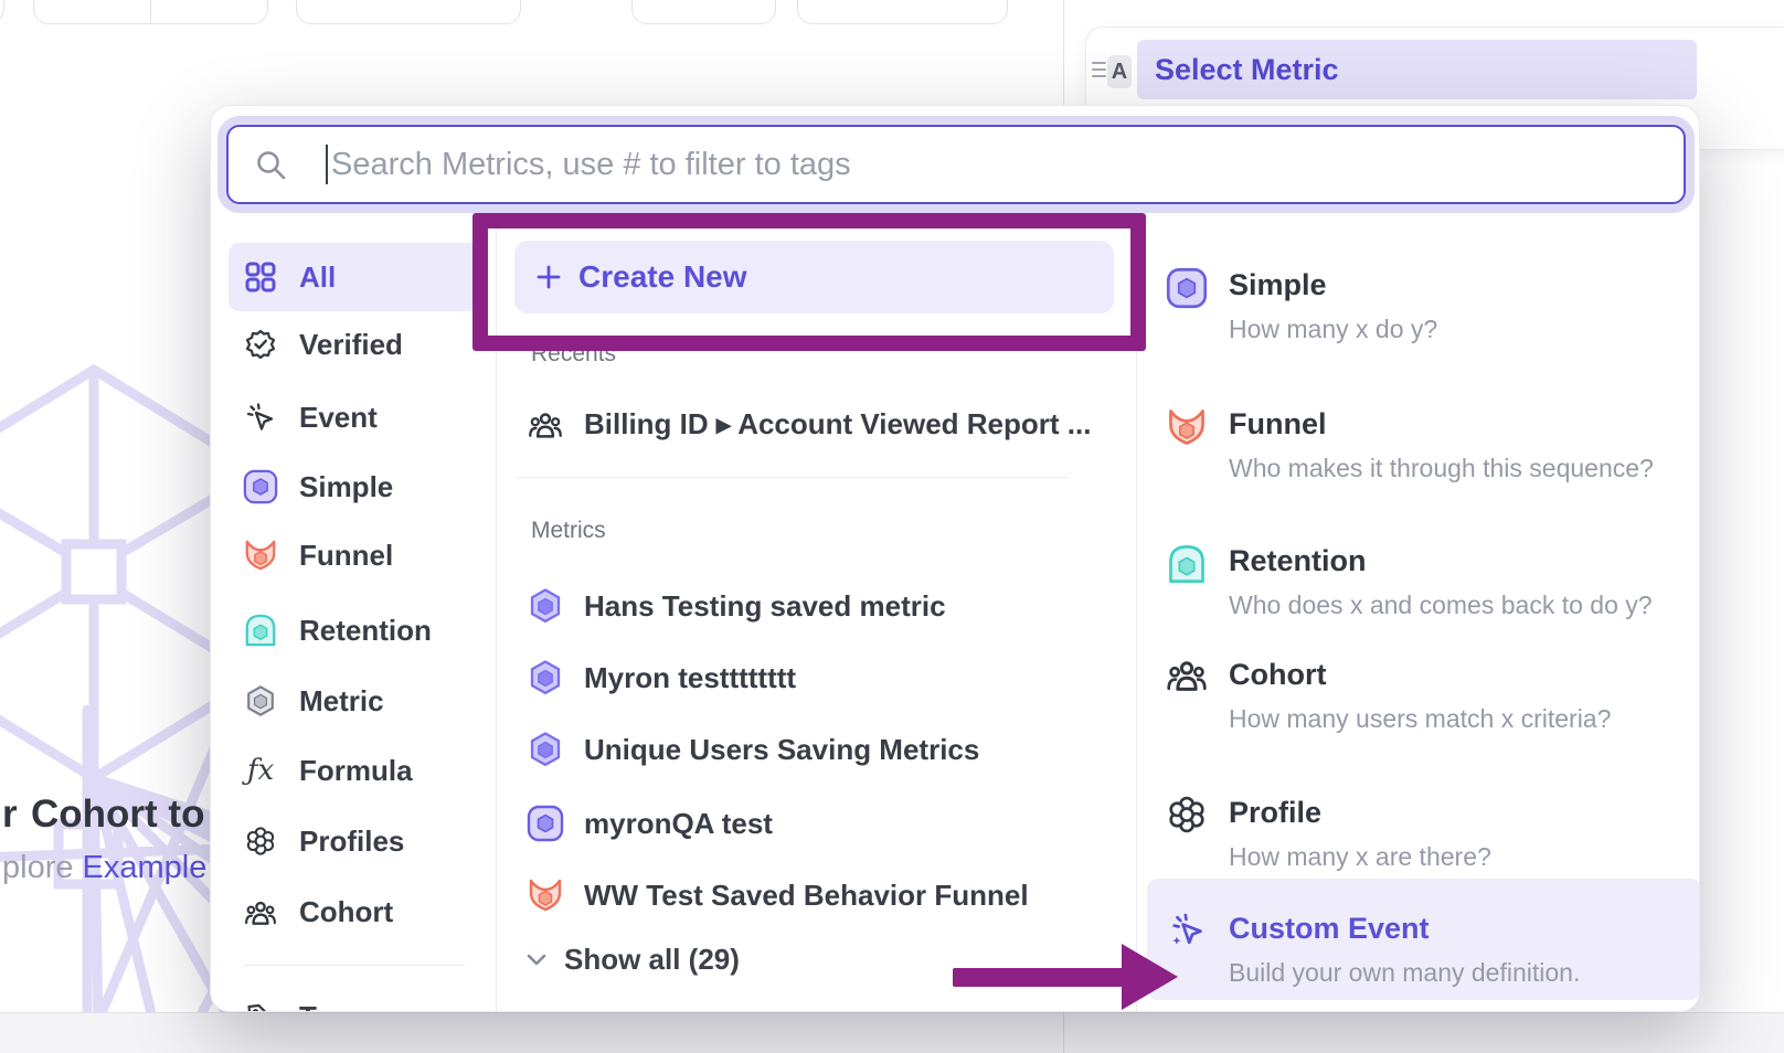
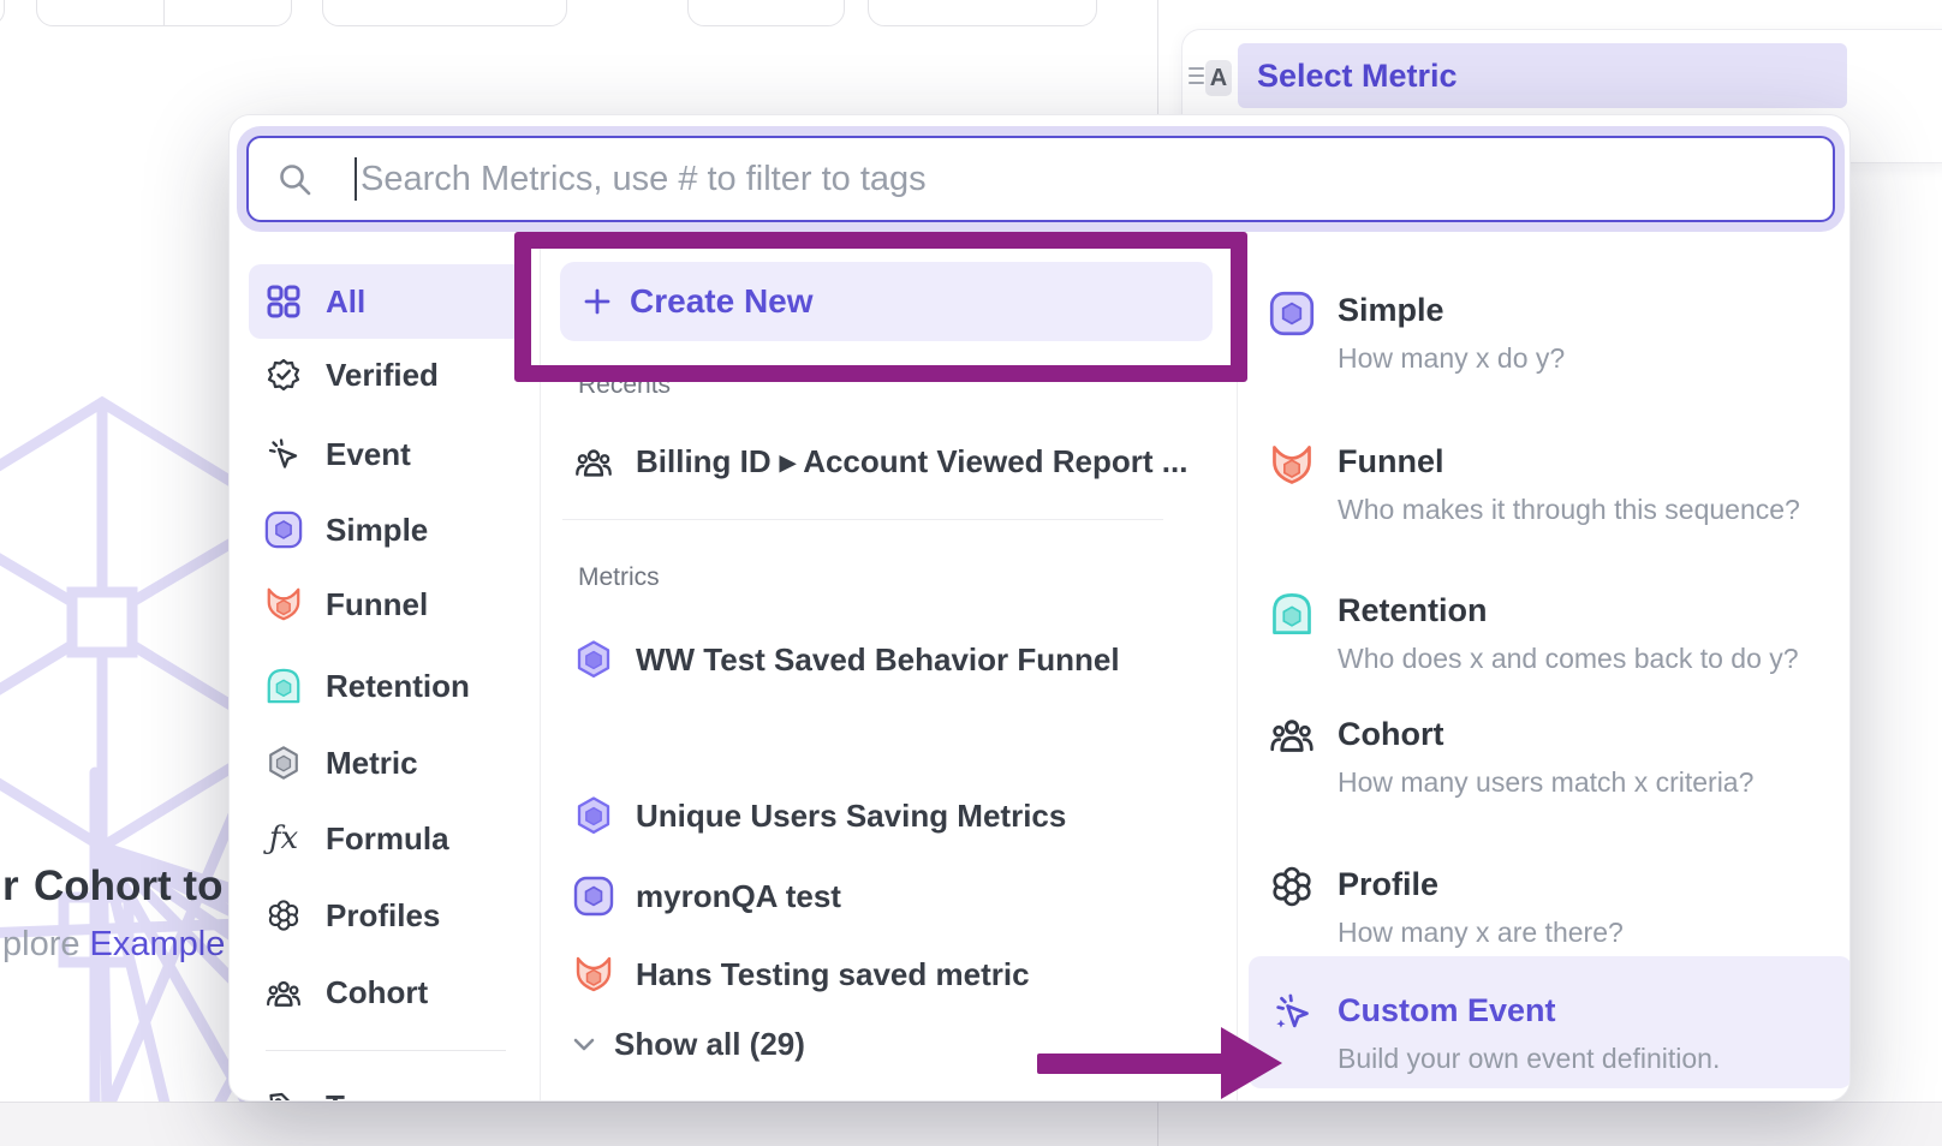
  r
  Cohort to
  plore Example
  A
  Select Metric
  Search Metrics, use # to filter to tags
  All
  Verified
  Event
  Simple
  Funnel
  Retention
  Metric
  ƒx
  Formula
  Profiles
  Cohort
  Create New
  Recents
  Billing ID ▸ Account Viewed Report ...
  Metrics
- Hans Testing saved metric
+ WW Test Saved Behavior Funnel
- Myron testttttttt
  Unique Users Saving Metrics
  myronQA test
- WW Test Saved Behavior Funnel
+ Hans Testing saved metric
  Show all (29)
  Simple
  How many x do y?
  Funnel
  Who makes it through this sequence?
  Retention
  Who does x and comes back to do y?
  Cohort
  How many users match x criteria?
  Profile
  How many x are there?
  Custom Event
- Build your own many definition.
+ Build your own event definition.
